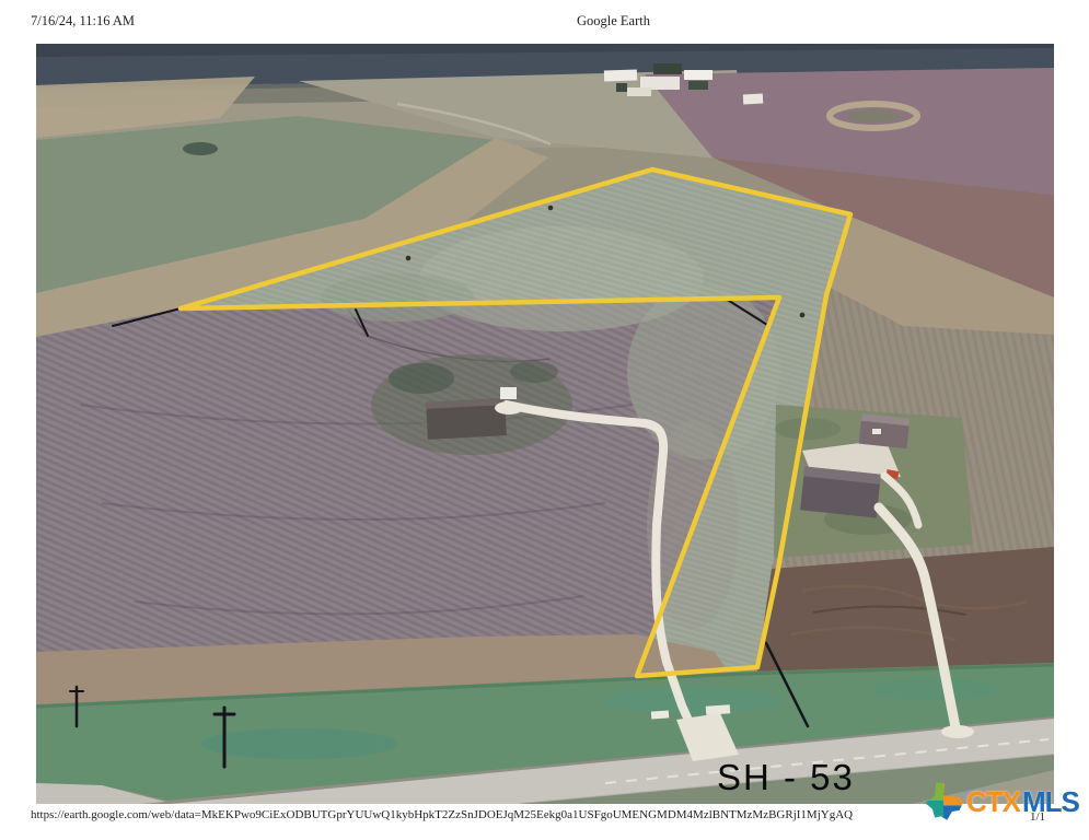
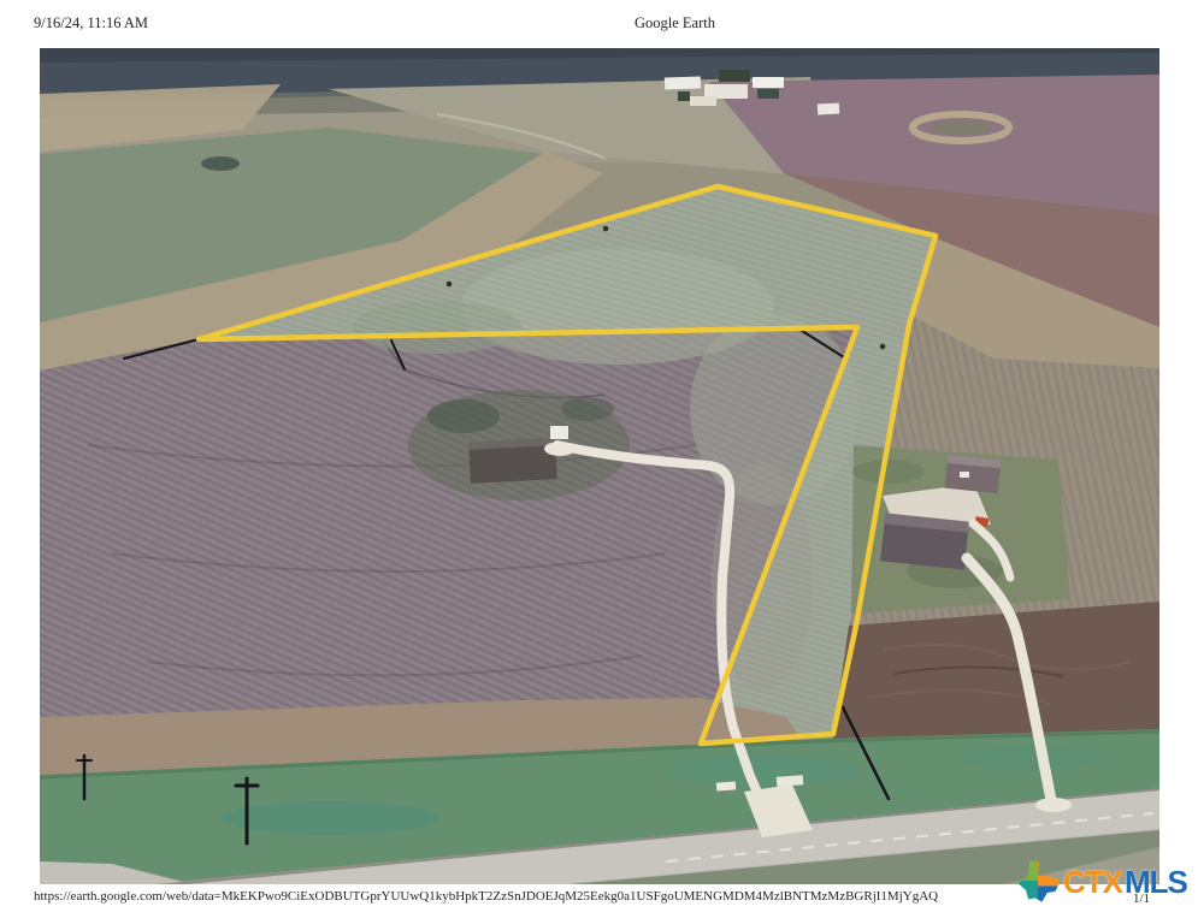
- 7/16/24, 11:16 AM
+ 9/16/24, 11:16 AM
  Google Earth
- SH - 53
  CTX
  MLS
  https://earth.google.com/web/data=MkEKPwo9CiExODBUTGprYUUwQ1kybHpkT2ZzSnJDOEJqM25Eekg0a1USFgoUMENGMDM4MzlBNTMzMzBGRjI1MjYgAQ
  1/1
